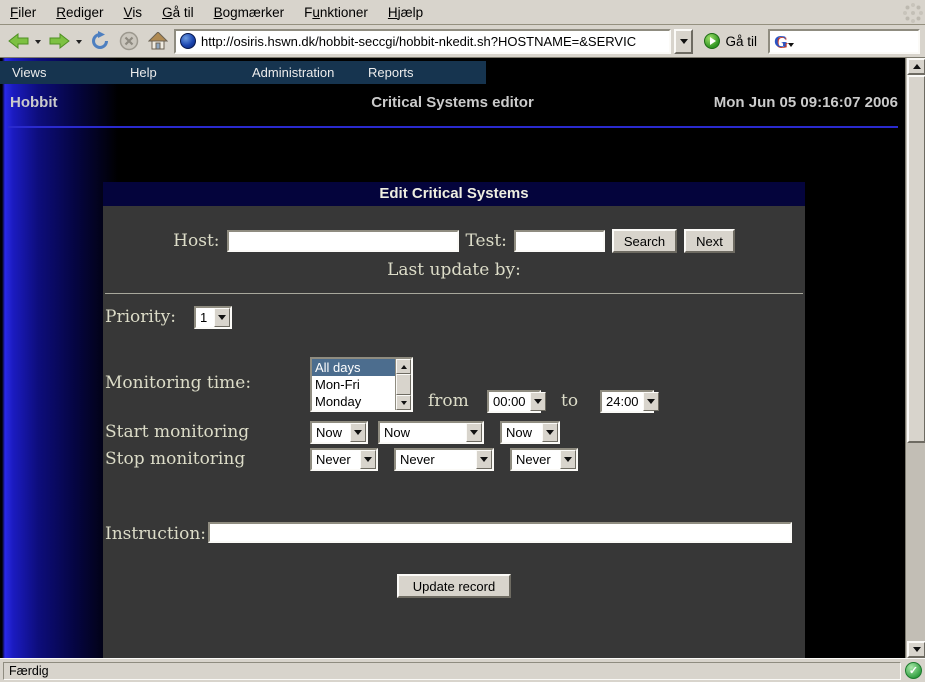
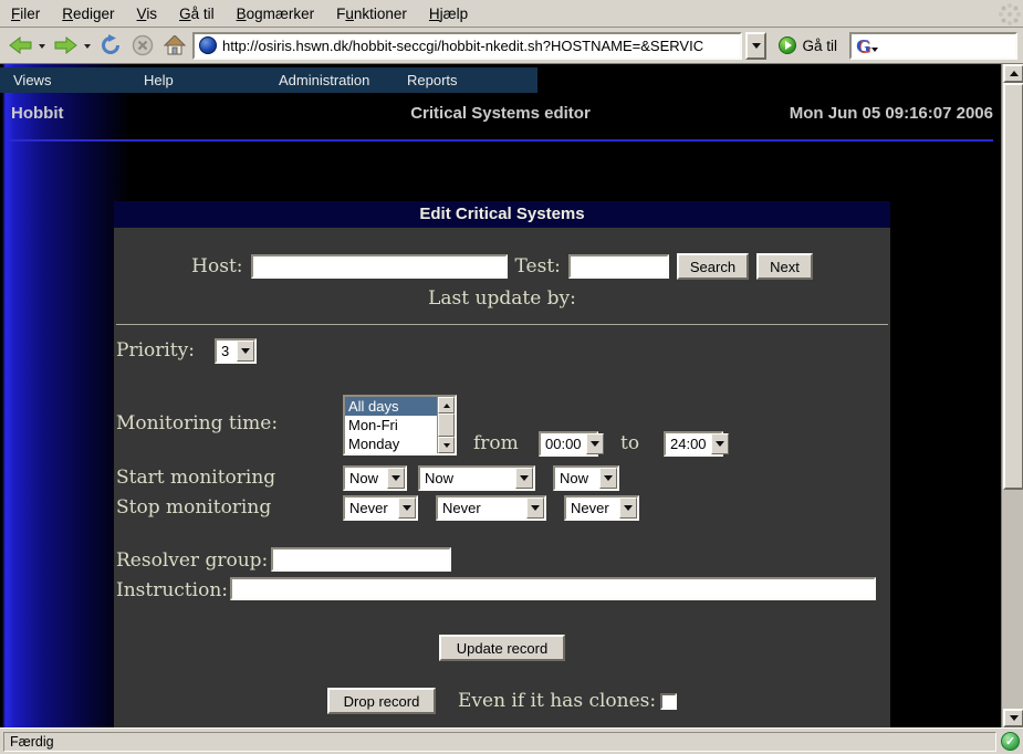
  Filer
  Rediger
  Vis
  Gå til
  Bogmærker
  Funktioner
  Hjælp
  http://osiris.hswn.dk/hobbit-seccgi/hobbit-nkedit.sh?HOSTNAME=&SERVIC
  Gå til
  G
  Views
  Help
  Administration
  Reports
  Critical Systems editor
  Hobbit
  Mon Jun 05 09:16:07 2006
  Edit Critical Systems
  Host:
  Test:
  Search
  Next
  Last update by:
  Priority:
- 1
+ 3
  Monitoring time:
  All days
  Mon-Fri
  Monday
  from
  00:00
  to
  24:00
  Start monitoring
  Now
  Now
  Now
  Stop monitoring
  Never
  Never
  Never
+ Resolver group:
  Instruction:
  Update record
+ Drop record
+ Even if it has clones:
  Færdig
